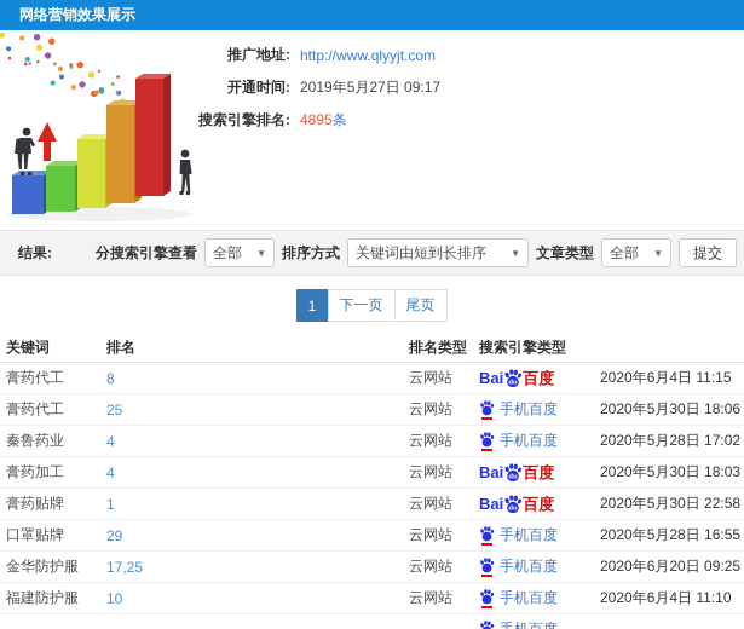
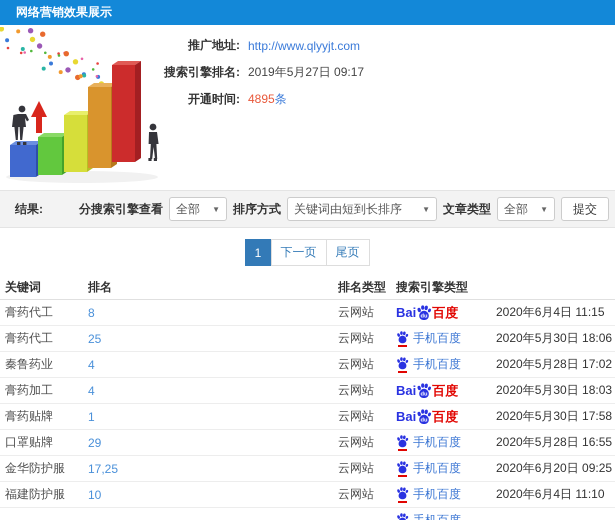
  网络营销效果展示
  推广地址:
  http://www.qlyyjt.com
- 开通时间:
+ 搜索引擎排名:
  2019年5月27日 09:17
- 搜索引擎排名:
+ 开通时间:
  4895条
  结果:
  分搜索引擎查看
  全部
  ▼
  排序方式
  关键词由短到长排序
  ▼
  文章类型
  全部
  ▼
  提交
  1
  下一页
  尾页
  关键词
  排名
  排名类型
  搜索引擎类型
  膏药代工
  8
  云网站
  Bai
  百度
  2020年6月4日 11:15
  膏药代工
  25
  云网站
  手机百度
  2020年5月30日 18:06
  秦鲁药业
  4
  云网站
  手机百度
  2020年5月28日 17:02
  膏药加工
  4
  云网站
  Bai
  百度
  2020年5月30日 18:03
  膏药贴牌
  1
  云网站
  Bai
  百度
- 2020年5月30日 22:58
+ 2020年5月30日 17:58
  口罩贴牌
  29
  云网站
  手机百度
  2020年5月28日 16:55
  金华防护服
  17,25
  云网站
  手机百度
  2020年6月20日 09:25
  福建防护服
  10
  云网站
  手机百度
  2020年6月4日 11:10
